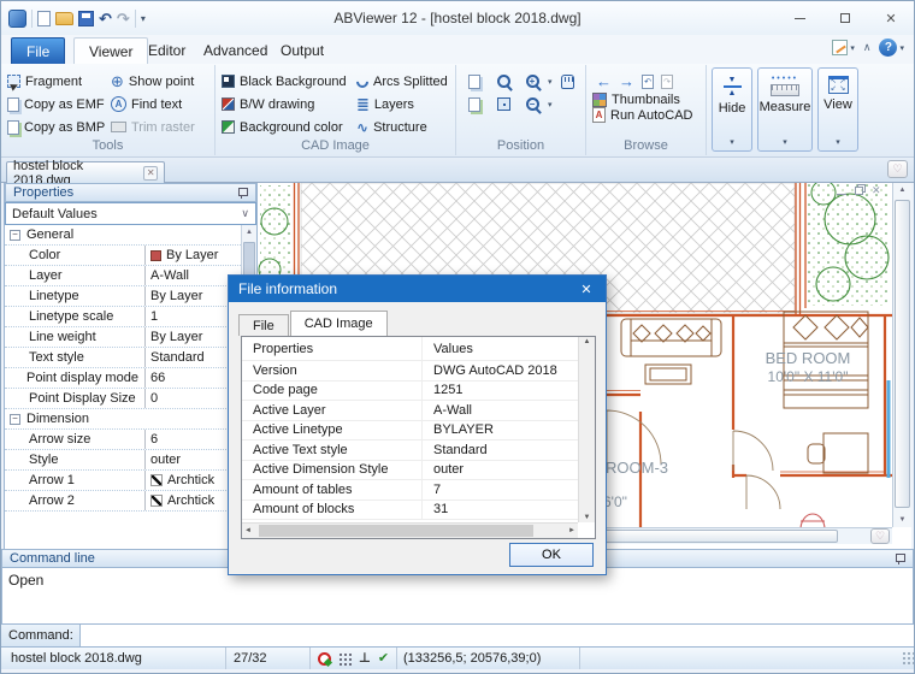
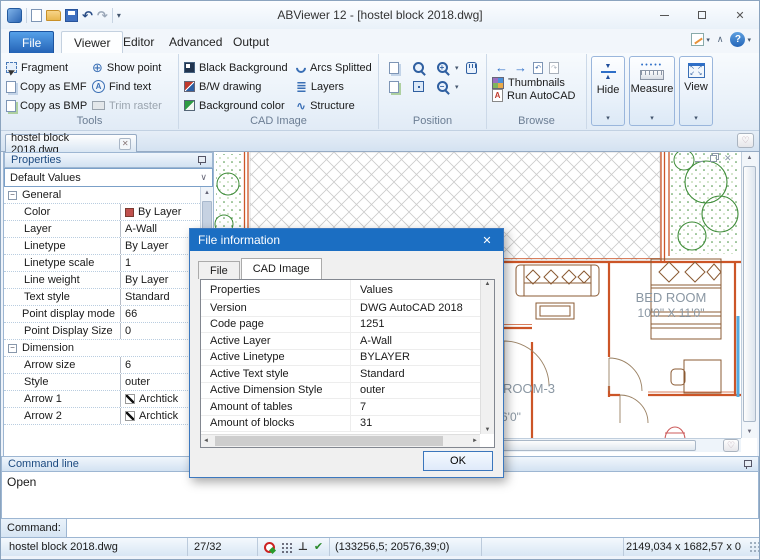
  ABViewer 12 - [hostel block 2018.dwg]
  ↶
  ↷
  ▾
  ✕
  File
  Viewer
  Editor
  Advanced
  Output
  ∧
  ?
  Fragment
  Copy as EMF
  Copy as BMP
  ⊕
  Show point
  A
  Find text
  Trim raster
  Tools
  Black Background
  B/W drawing
  Background color
  Arcs Splitted
  ≣
  Layers
  ∿
  Structure
  CAD Image
  +
  −
  Position
  ←
  →
  Thumbnails
  A
  Run AutoCAD
  Browse
  Hide
  Measure
  View
  hostel block 2018.dwg
  ✕
  ♡
  Properties
  Default Values
  ∨
  −
  General
  Color
  By Layer
  Layer
  A-Wall
  Linetype
  By Layer
  Linetype scale
  1
  Line weight
  By Layer
  Text style
  Standard
  Point display mode
  66
  Point Display Size
  0
  −
  Dimension
  Arrow size
  6
  Style
  outer
  Arrow 1
  Archtick
  Arrow 2
  Archtick
  BED ROOM
  10'0" X 11'0"
  ROOM-3
  6'0"
  ✕
  ♡
  Command line
  Open
  Command:
  hostel block 2018.dwg
  27/32
  ⊥
  ✔
  (133256,5; 20576,39;0)
+ 2149,034 x 1682,57 x 0
  File information
  ✕
  File
  CAD Image
  Properties
  Values
  Version
  DWG AutoCAD 2018
  Code page
  1251
  Active Layer
  A-Wall
  Active Linetype
  BYLAYER
  Active Text style
  Standard
  Active Dimension Style
  outer
  Amount of tables
  7
  Amount of blocks
  31
  OK
